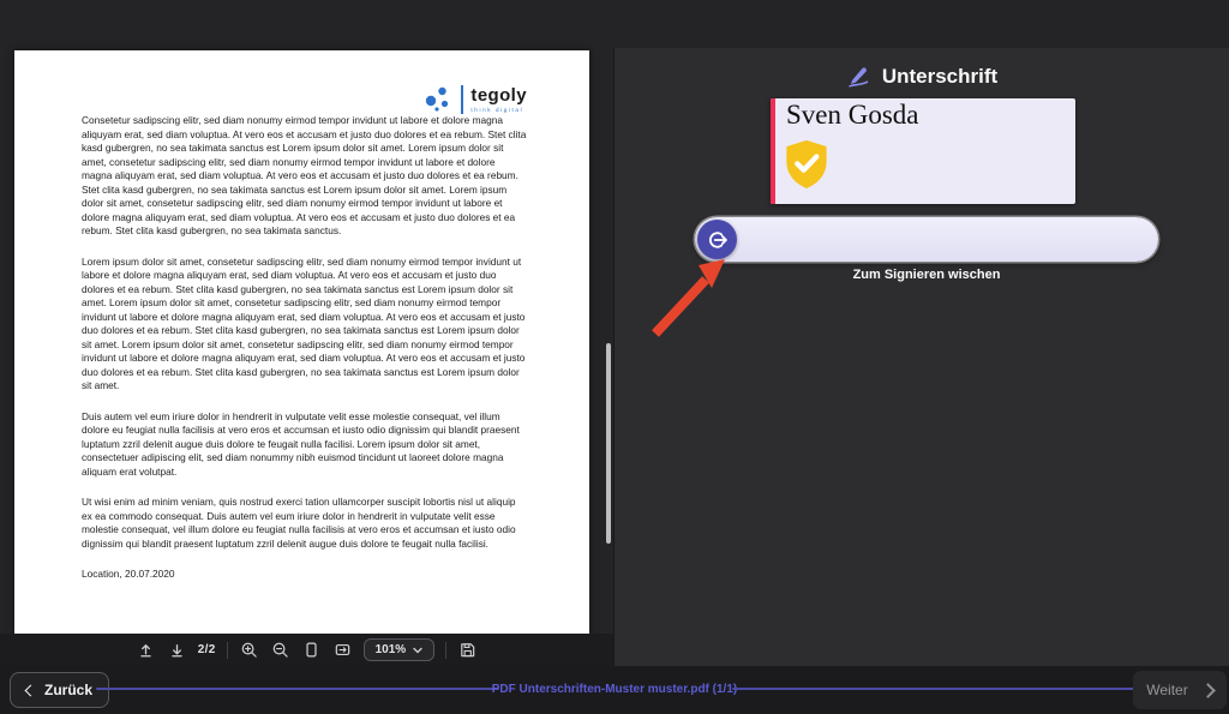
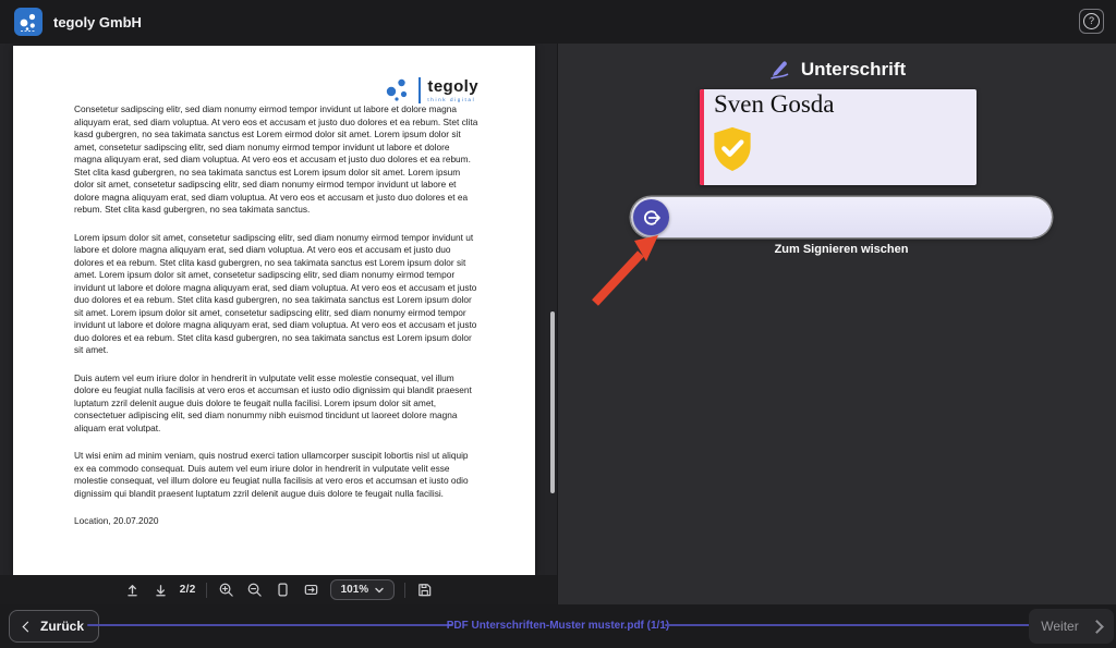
+ tegoly GmbH
+ ?
  tegoly
- Consetetur sadipscing elitr, sed diam nonumy eirmod tempor invidunt ut labore et dolore magna aliquyam erat, sed diam voluptua. At vero eos et accusam et justo duo dolores et ea rebum. Stet clita kasd gubergren, no sea takimata sanctus est Lorem ipsum dolor sit amet. Lorem ipsum dolor sit amet, consetetur sadipscing elitr, sed diam nonumy eirmod tempor invidunt ut labore et dolore magna aliquyam erat, sed diam voluptua. At vero eos et accusam et justo duo dolores et ea rebum. Stet clita kasd gubergren, no sea takimata sanctus est Lorem ipsum dolor sit amet. Lorem ipsum dolor sit amet, consetetur sadipscing elitr, sed diam nonumy eirmod tempor invidunt ut labore et dolore magna aliquyam erat, sed diam voluptua. At vero eos et accusam et justo duo dolores et ea rebum. Stet clita kasd gubergren, no sea takimata sanctus.
+ Consetetur sadipscing elitr, sed diam nonumy eirmod tempor invidunt ut labore et dolore magna aliquyam erat, sed diam voluptua. At vero eos et accusam et justo duo dolores et ea rebum. Stet clita kasd gubergren, no sea takimata sanctus est Lorem eirmod dolor sit amet. Lorem ipsum dolor sit amet, consetetur sadipscing elitr, sed diam nonumy eirmod tempor invidunt ut labore et dolore magna aliquyam erat, sed diam voluptua. At vero eos et accusam et justo duo dolores et ea rebum. Stet clita kasd gubergren, no sea takimata sanctus est Lorem ipsum dolor sit amet. Lorem ipsum dolor sit amet, consetetur sadipscing elitr, sed diam nonumy eirmod tempor invidunt ut labore et dolore magna aliquyam erat, sed diam voluptua. At vero eos et accusam et justo duo dolores et ea rebum. Stet clita kasd gubergren, no sea takimata sanctus.
  Lorem ipsum dolor sit amet, consetetur sadipscing elitr, sed diam nonumy eirmod tempor invidunt ut labore et dolore magna aliquyam erat, sed diam voluptua. At vero eos et accusam et justo duo dolores et ea rebum. Stet clita kasd gubergren, no sea takimata sanctus est Lorem ipsum dolor sit amet. Lorem ipsum dolor sit amet, consetetur sadipscing elitr, sed diam nonumy eirmod tempor invidunt ut labore et dolore magna aliquyam erat, sed diam voluptua. At vero eos et accusam et justo duo dolores et ea rebum. Stet clita kasd gubergren, no sea takimata sanctus est Lorem ipsum dolor sit amet. Lorem ipsum dolor sit amet, consetetur sadipscing elitr, sed diam nonumy eirmod tempor invidunt ut labore et dolore magna aliquyam erat, sed diam voluptua. At vero eos et accusam et justo duo dolores et ea rebum. Stet clita kasd gubergren, no sea takimata sanctus est Lorem ipsum dolor sit amet.
  Duis autem vel eum iriure dolor in hendrerit in vulputate velit esse molestie consequat, vel illum dolore eu feugiat nulla facilisis at vero eros et accumsan et iusto odio dignissim qui blandit praesent luptatum zzril delenit augue duis dolore te feugait nulla facilisi. Lorem ipsum dolor sit amet, consectetuer adipiscing elit, sed diam nonummy nibh euismod tincidunt ut laoreet dolore magna aliquam erat volutpat.
  Ut wisi enim ad minim veniam, quis nostrud exerci tation ullamcorper suscipit lobortis nisl ut aliquip ex ea commodo consequat. Duis autem vel eum iriure dolor in hendrerit in vulputate velit esse molestie consequat, vel illum dolore eu feugiat nulla facilisis at vero eros et accumsan et iusto odio dignissim qui blandit praesent luptatum zzril delenit augue duis dolore te feugait nulla facilisi.
  Location, 20.07.2020
  2/2
  101%
  Unterschrift
  Sven Gosda
  Zum Signieren wischen
  Zurück
  PDF Unterschriften-Muster muster.pdf (1/1
  Weiter
